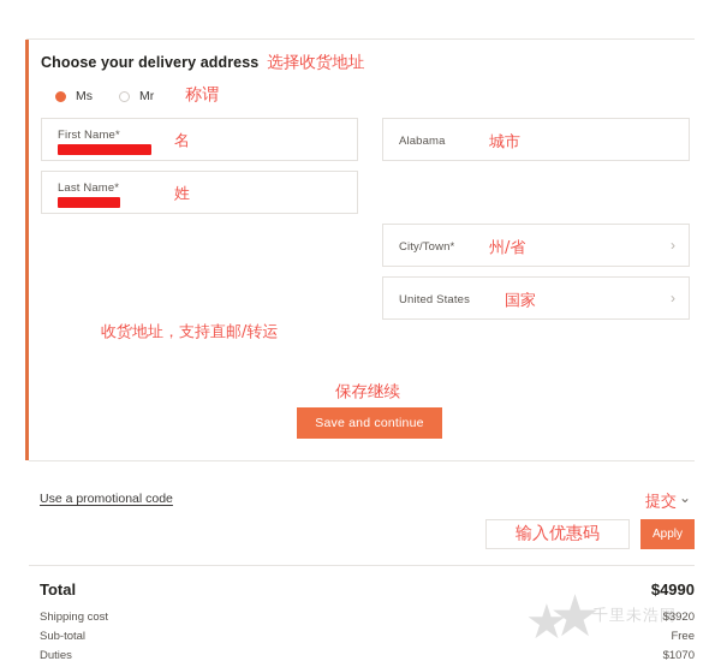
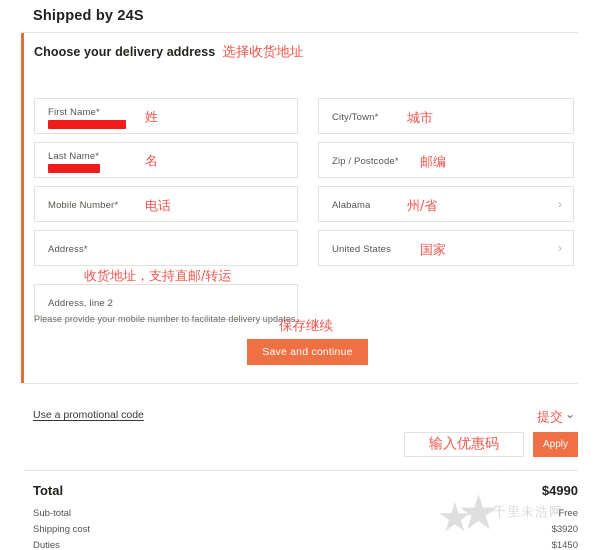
+ Shipped by 24S
  Choose your delivery address
  选择收货地址
- Ms
- Mr
- 称谓
  First Name*
- 名
+ 姓
  Last Name*
- 姓
+ 名
+ Mobile Number*
+ 电话
+ Address*
  收货地址，支持直邮/转运
+ Address, line 2
- Alabama
+ City/Town*
  城市
+ Zip / Postcode*
+ 邮编
- City/Town*
+ Alabama
  州/省
  ›
  United States
  国家
  ›
+ Please provide your mobile number to facilitate delivery updates.
  保存继续
  Save and continue
  Use a promotional code
  提交
  ⌄
  输入优惠码
  Apply
  ★
  ★
  千里未浩网
  Total
  $4990
- Shipping cost
+ Sub-total
- $3920
+ Free
- Sub-total
+ Shipping cost
- Free
+ $3920
  Duties
- $1070
+ $1450
